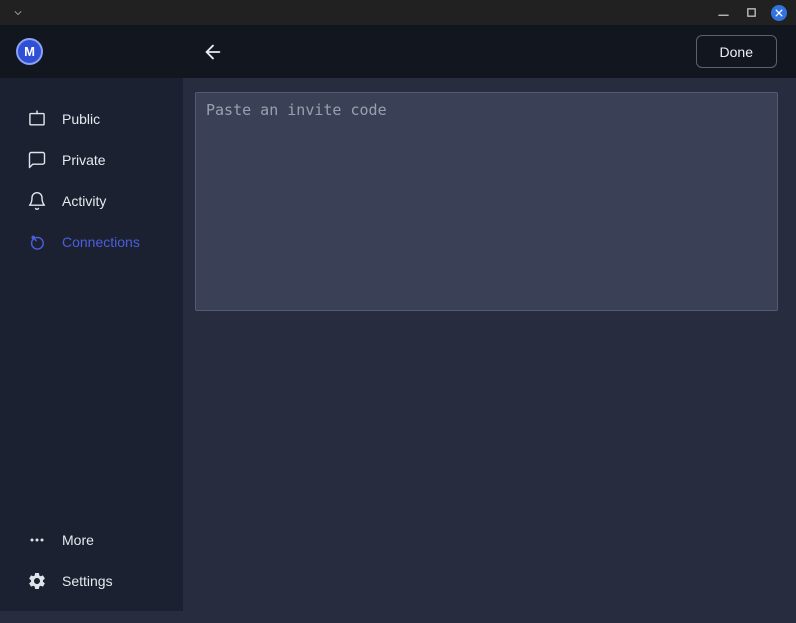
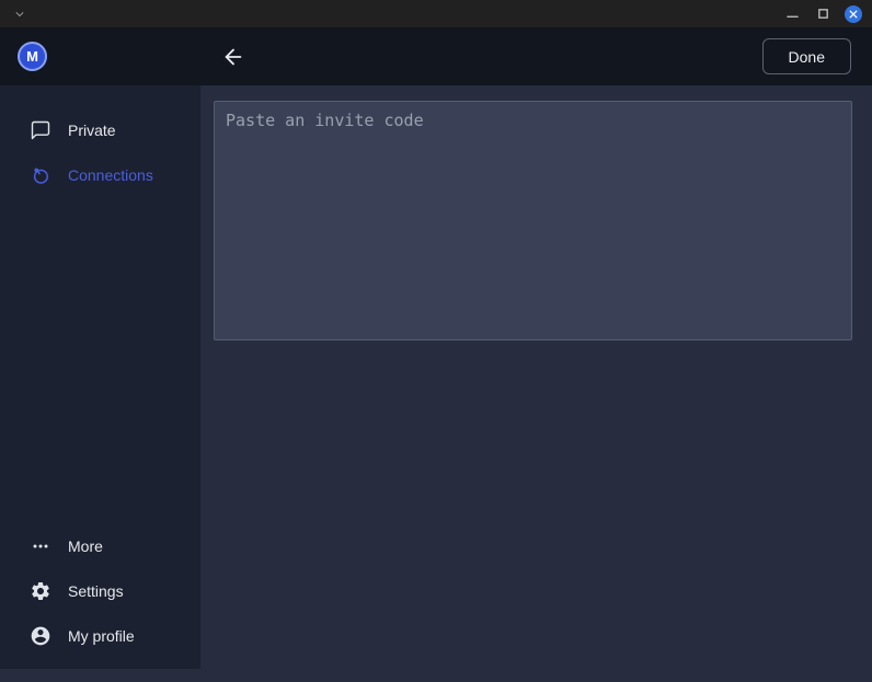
  M
  Done
- Public
  Private
- Activity
  Connections
  More
  Settings
+ My profile
  Paste an invite code
